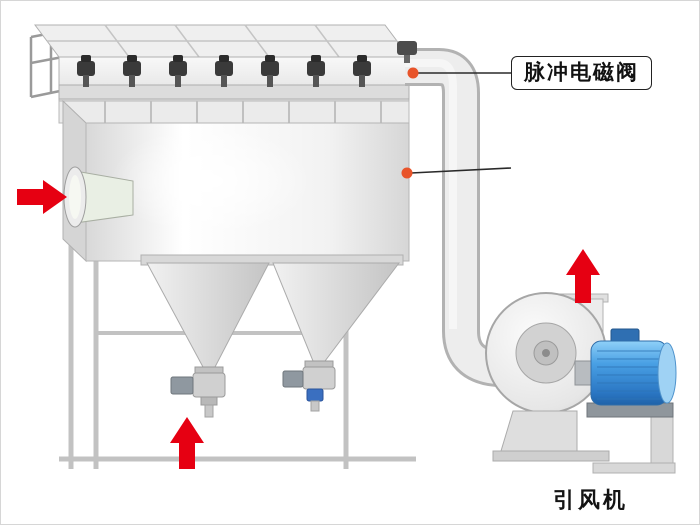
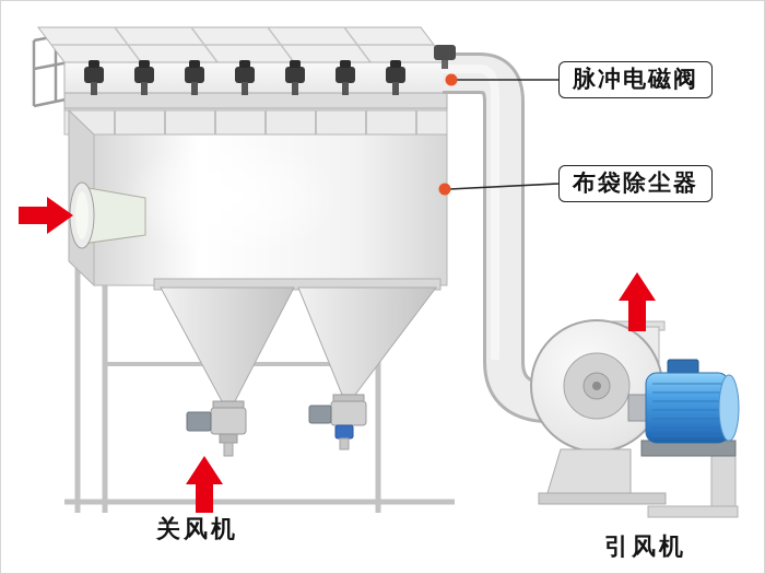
  脉冲电磁阀
+ 布袋除尘器
+ 关风机
  引风机
